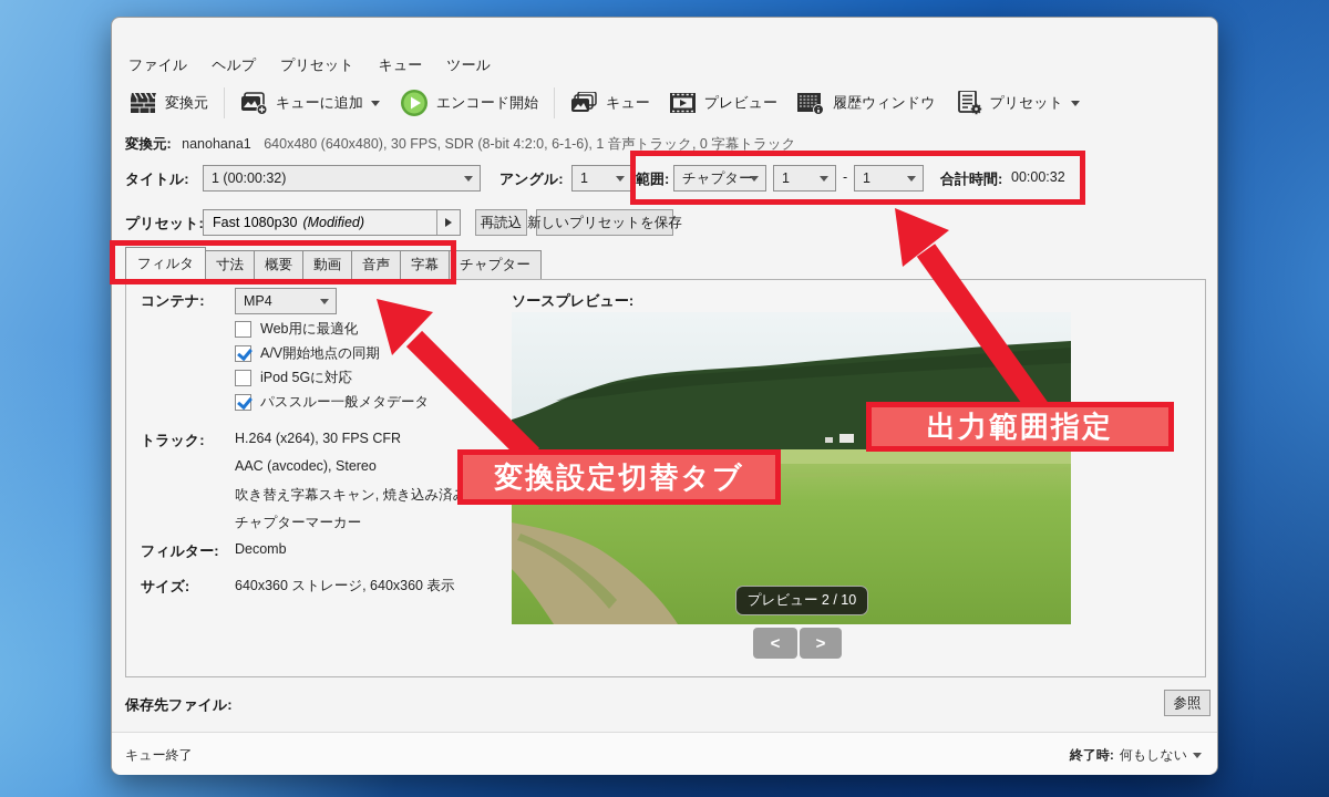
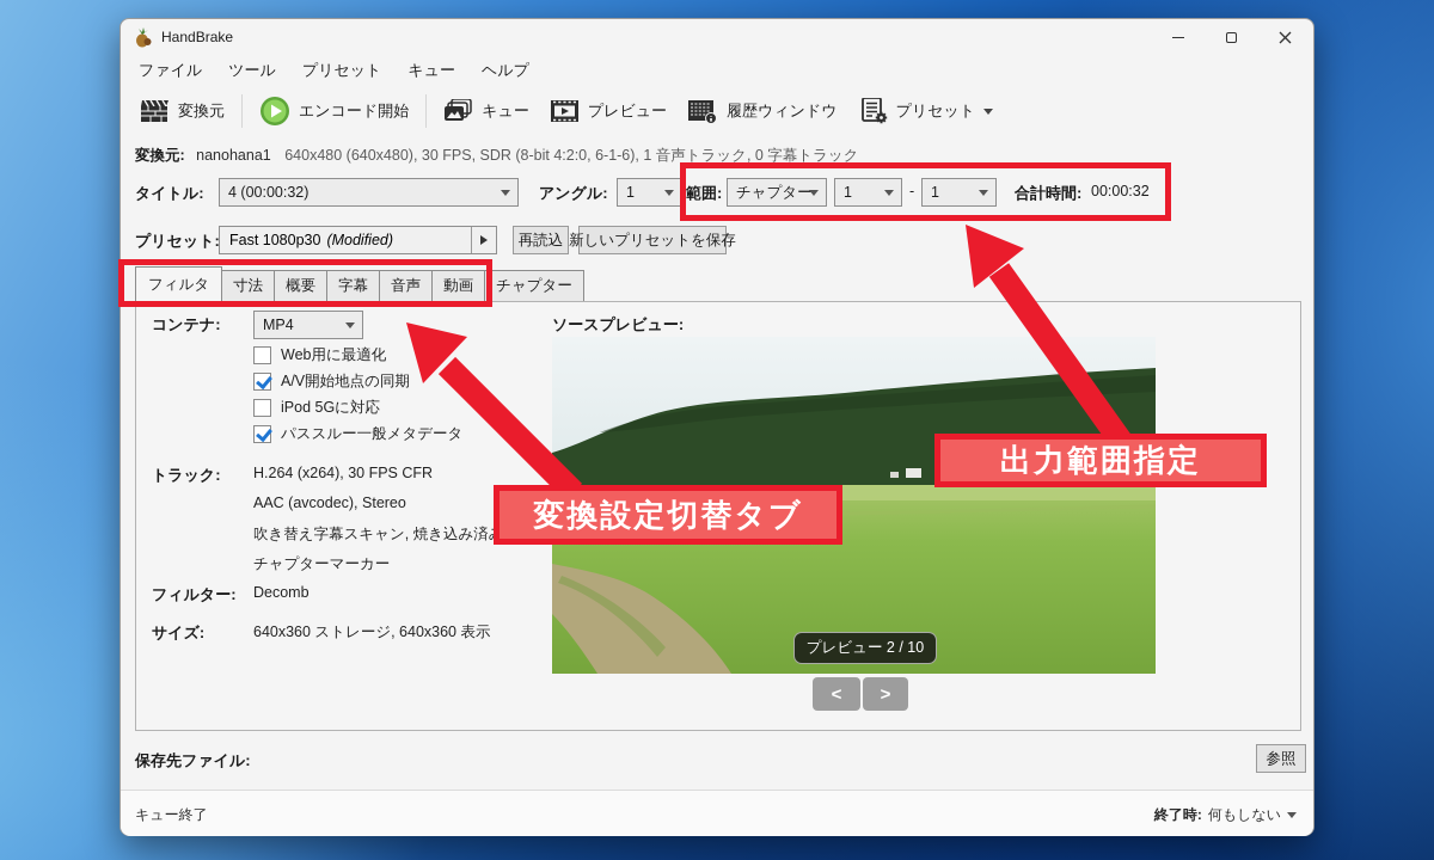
+ HandBrake
  ファイル
- ヘルプ
+ ツール
  プリセット
  キュー
- ツール
+ ヘルプ
  変換元
- キューに追加
  エンコード開始
  キュー
  プレビュー
  履歴ウィンドウ
  プリセット
  変換元: nanohana1 640x480 (640x480), 30 FPS, SDR (8-bit 4:2:0, 6-1-6), 1 音声トラック, 0 字幕トラック
  タイトル:
- 1 (00:00:32)
+ 4 (00:00:32)
  アングル:
  1
  範囲:
  チャプター
  1
  -
  1
  合計時間:
  00:00:32
  プリセット:
  Fast 1080p30 (Modified)
  再読込
  しいプリセットを保
  フィルタ
  寸法
  概要
- 動画
+ 字幕
  音声
- 字幕
+ 動画
  チャプター
  コンテナ:
  MP4
  Web用に最適化
  A/V開始地点の同期
  iPod 5Gに対応
  パススルー一般メタデータ
  トラック:
  H.264 (x264), 30 FPS CFR
  AAC (avcodec), Stereo
  吹き替え字幕スキャン, 焼き込み済
  チャプターマーカー
  フィルター:
  Decomb
  サイズ:
  640x360 ストレージ, 640x360 表示
  ソースプレビュー:
  プレビュー 2 / 10
  <
  >
  保存先ファイル:
  参照
  キュー終了
  終了時:
  何もしない
  出力範囲指定
  変換設定切替タブ
